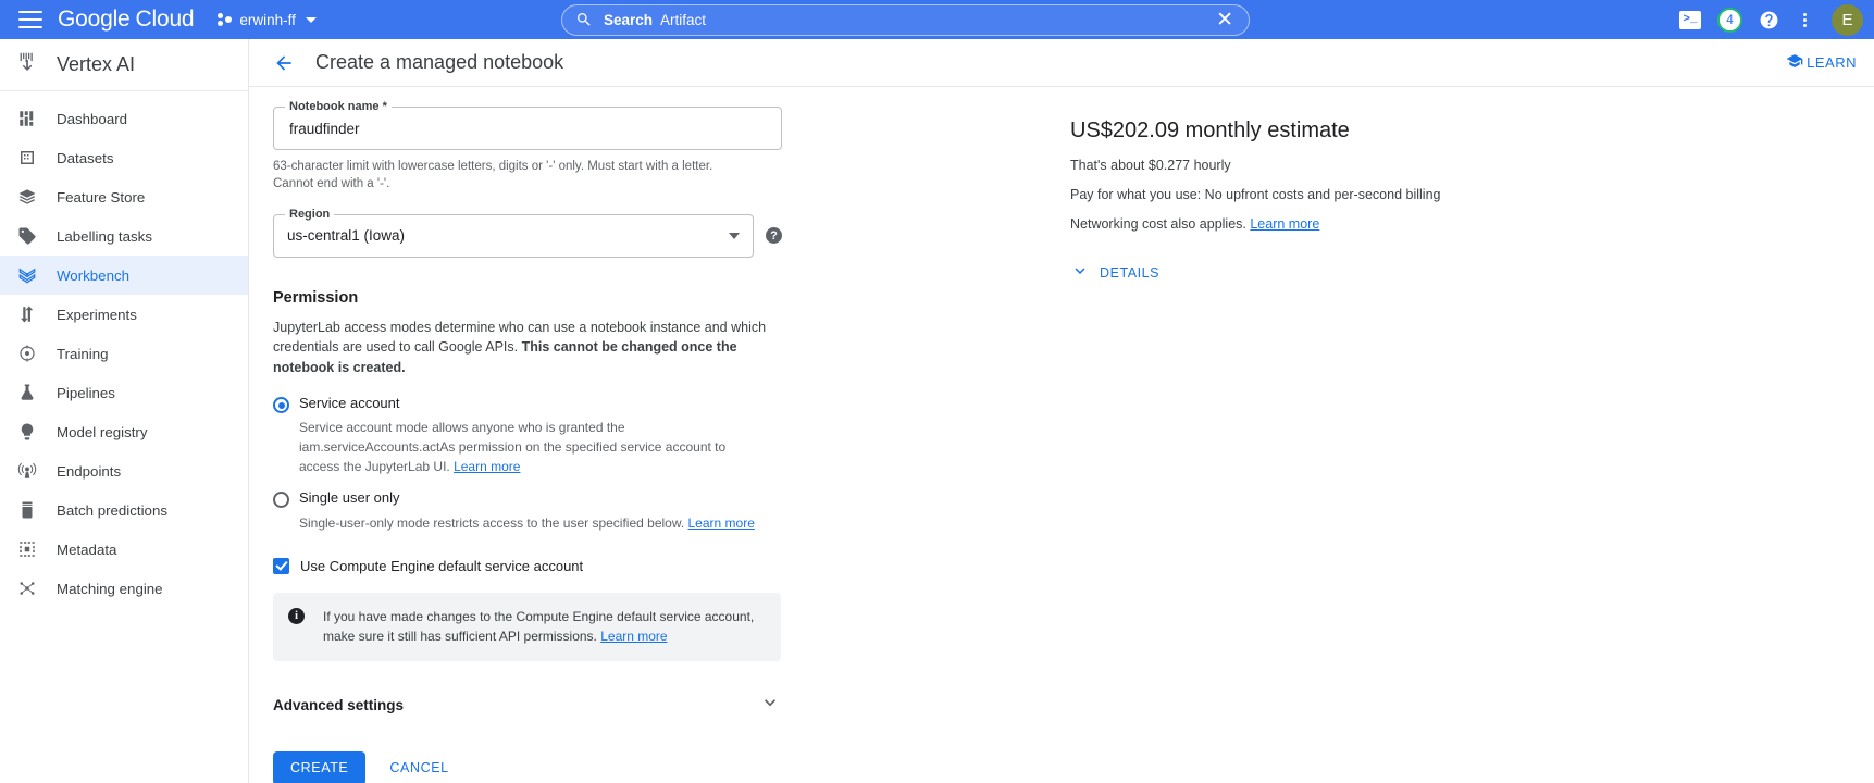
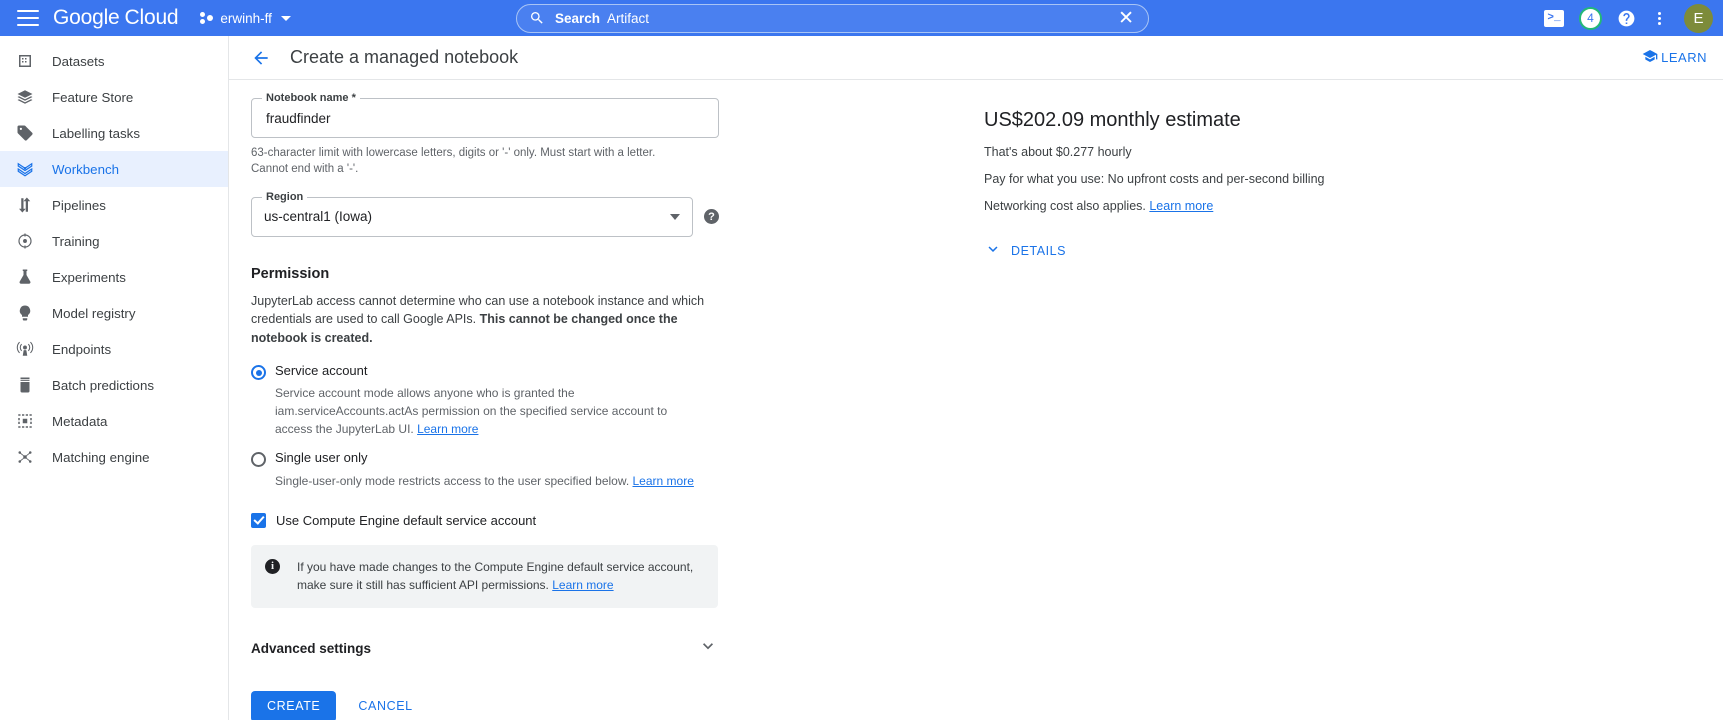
  Google
  Cloud
  erwinh-ff
  Search Artifact
  ✕
  >_
  4
  E
- Vertex AI
- Dashboard
  Datasets
  Feature Store
  Labelling tasks
  Workbench
- Experiments
+ Pipelines
  Training
- Pipelines
+ Experiments
  Model registry
  Endpoints
  Batch predictions
  Metadata
  Matching engine
  Create a managed notebook
  LEARN
  Notebook name *
  fraudfinder
  63-character limit with lowercase letters, digits or '-' only. Must start with a letter. Cannot end with a '-'.
  Region
  us-central1 (Iowa)
  ?
  Permission
- JupyterLab access modes determine who can use a notebook instance and which credentials are used to call Google APIs. This cannot be changed once the notebook is created.
+ JupyterLab access cannot determine who can use a notebook instance and which credentials are used to call Google APIs. This cannot be changed once the notebook is created.
  Service account
  Service account mode allows anyone who is granted the iam.serviceAccounts.actAs permission on the specified service account to access the JupyterLab UI. Learn more
  Single user only
  Single-user-only mode restricts access to the user specified below. Learn more
  Use Compute Engine default service account
  i
  If you have made changes to the Compute Engine default service account, make sure it still has sufficient API permissions. Learn more
  Advanced settings
  CREATE
  CANCEL
  US$202.09 monthly estimate
  That's about $0.277 hourly
  Pay for what you use: No upfront costs and per-second billing
  Networking cost also applies. Learn more
  DETAILS
